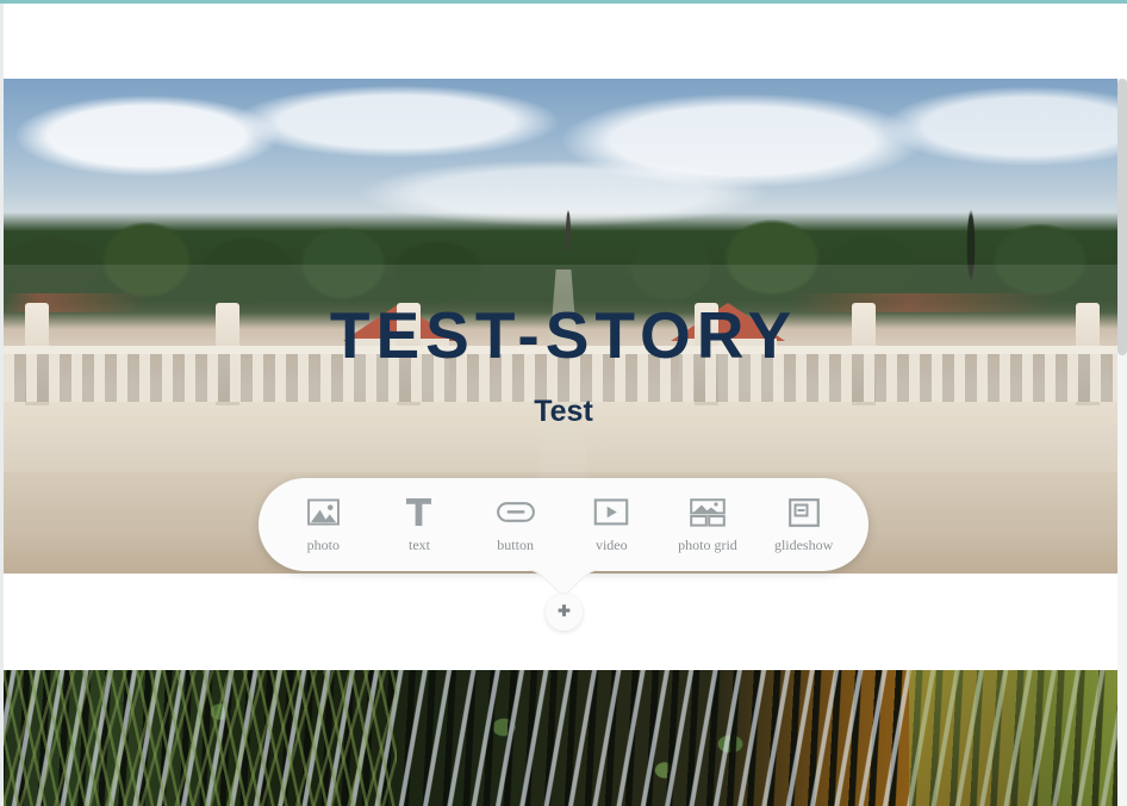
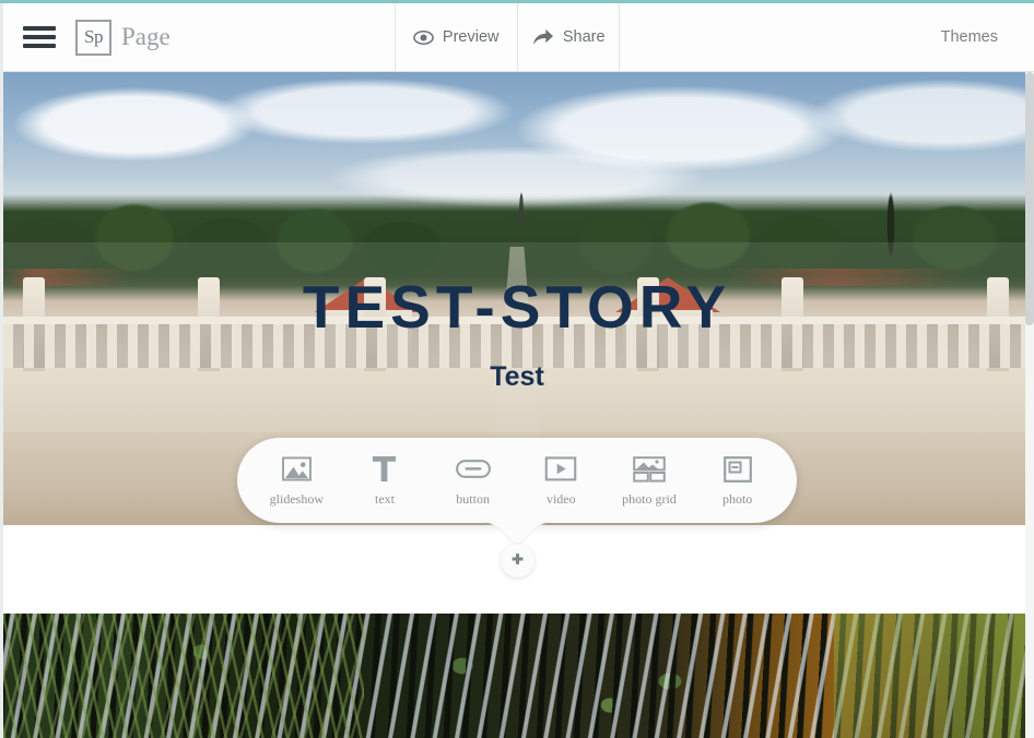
+ Sp
+ Page
+ Preview
+ Share
+ Themes
  TEST-STORY
  Test
- photo
+ glideshow
  text
  button
  video
  photo grid
- glideshow
+ photo
